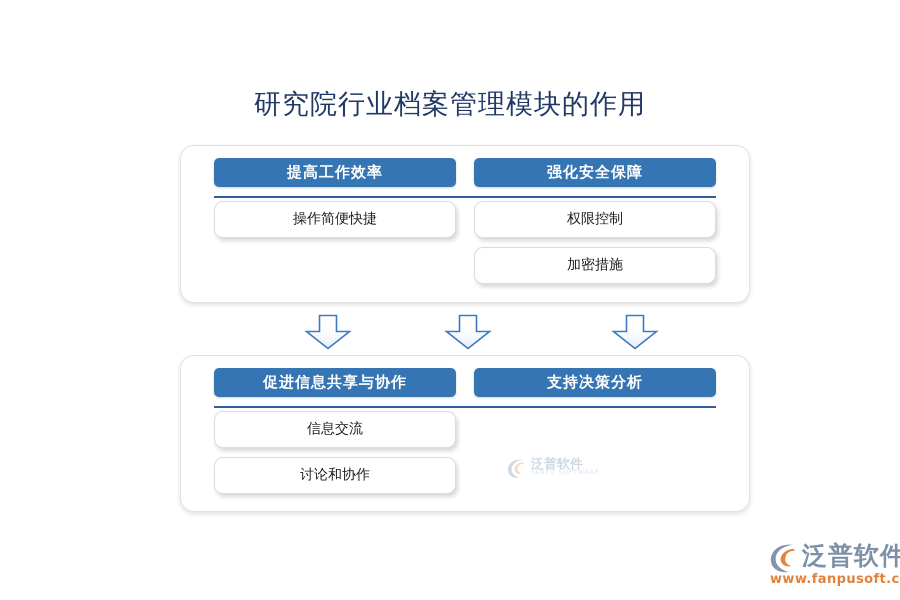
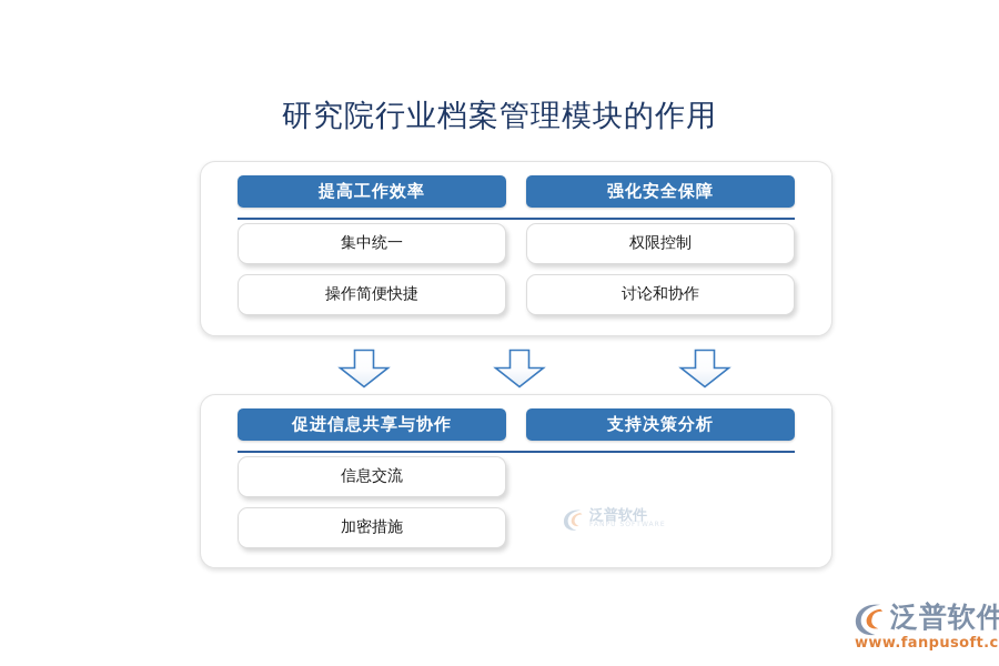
  研究院行业档案管理模块的作用
  提高工作效率
+ 集中统一
  操作简便快捷
  强化安全保障
  权限控制
- 加密措施
+ 讨论和协作
  促进信息共享与协作
  信息交流
- 讨论和协作
+ 加密措施
  支持决策分析
  泛普软件
  泛普软件
  www.fanpusoft.c
